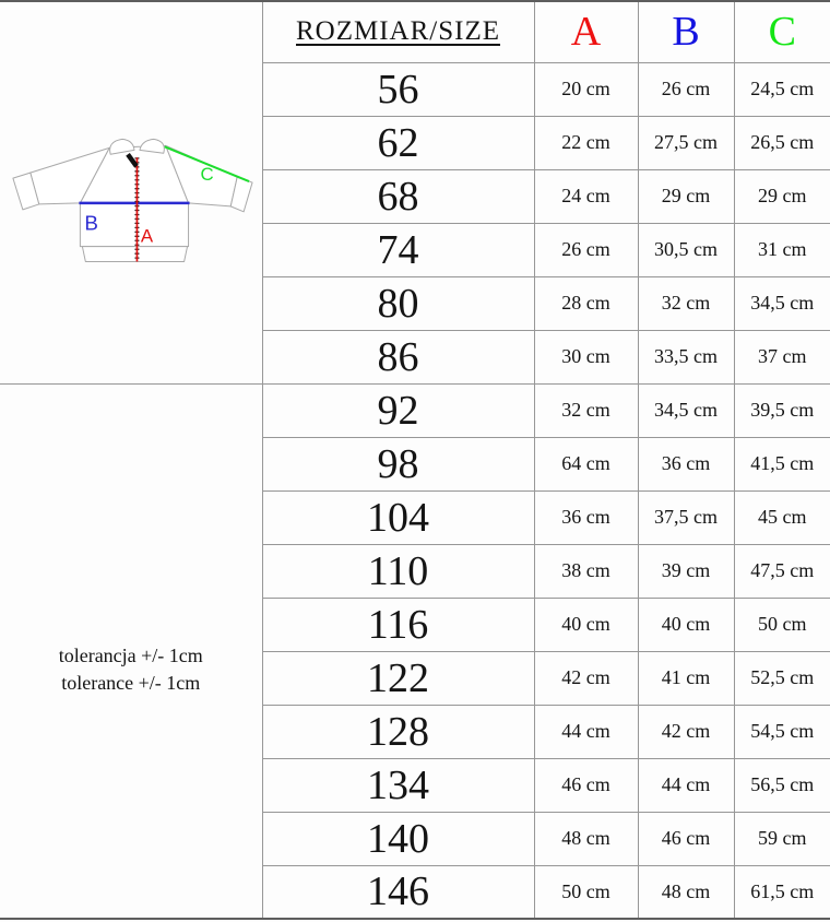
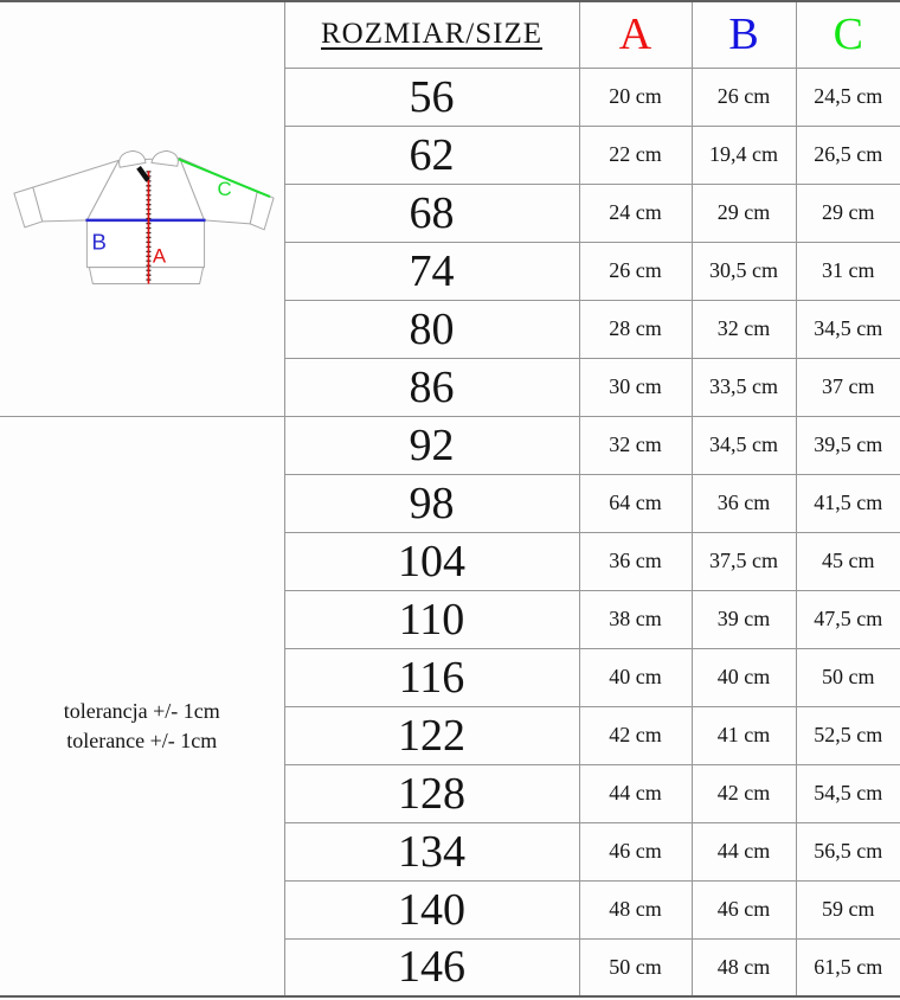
  B A C	ROZMIAR/SIZE	A	B	C
  56	20 cm	26 cm	24,5 cm
- 62	22 cm	27,5 cm	26,5 cm
+ 62	22 cm	19,4 cm	26,5 cm
  68	24 cm	29 cm	29 cm
  74	26 cm	30,5 cm	31 cm
  80	28 cm	32 cm	34,5 cm
  86	30 cm	33,5 cm	37 cm
  tolerancja +/- 1cm tolerance +/- 1cm	92	32 cm	34,5 cm	39,5 cm
  98	64 cm	36 cm	41,5 cm
  104	36 cm	37,5 cm	45 cm
  110	38 cm	39 cm	47,5 cm
  116	40 cm	40 cm	50 cm
  122	42 cm	41 cm	52,5 cm
  128	44 cm	42 cm	54,5 cm
  134	46 cm	44 cm	56,5 cm
  140	48 cm	46 cm	59 cm
  146	50 cm	48 cm	61,5 cm
